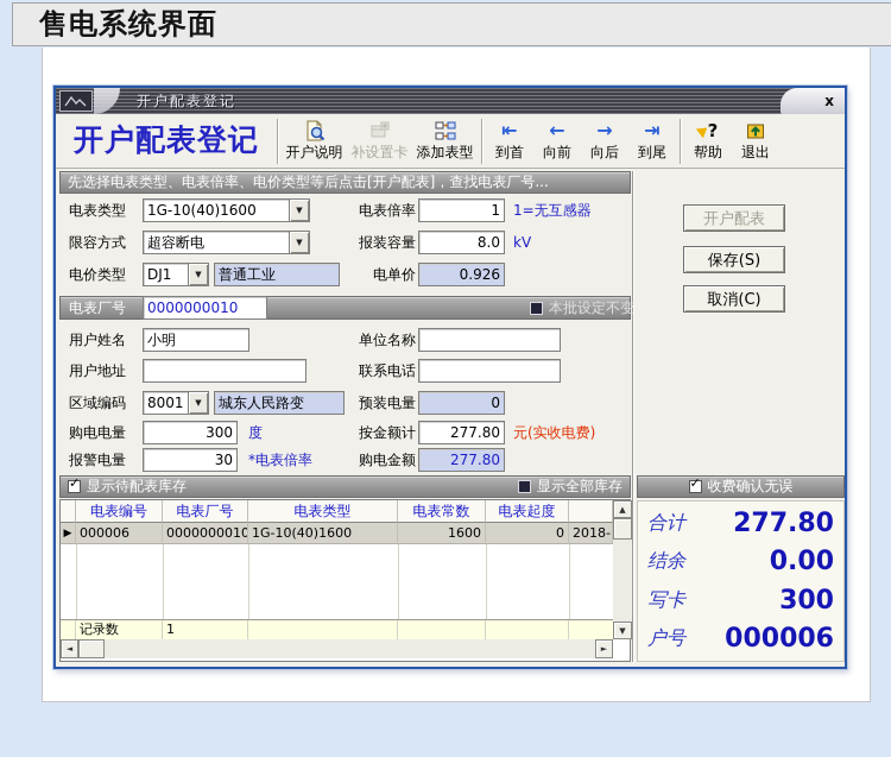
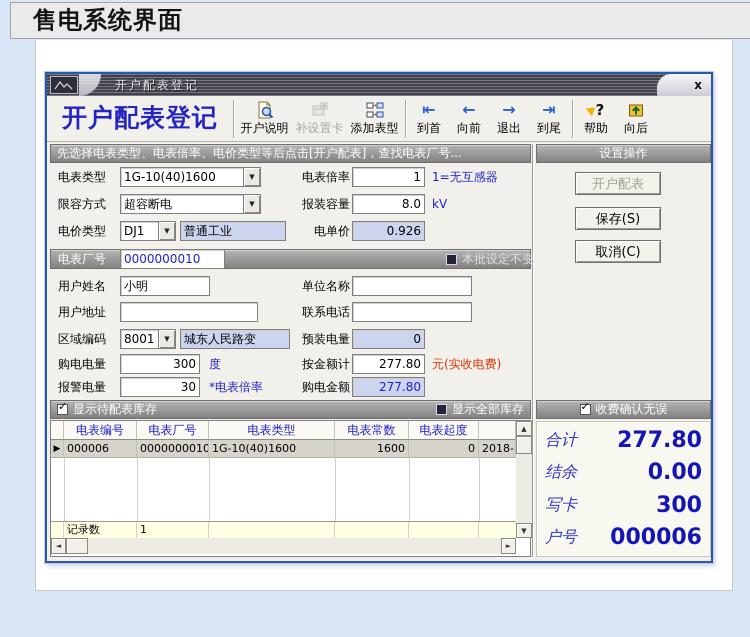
  售电系统界面
  开户配表登记
  x
  开户配表登记
  开户说明
  补设置卡
  添加表型
  ⇤
  到首
  ←
  向前
  →
- 向后
+ 退出
  ⇥
  到尾
  ?
  帮助
- 退出
+ 向后
  先选择电表类型、电表倍率、电价类型等后点击[开户配表]，查找电表厂号...
+ 设置操作
  电表类型
  1G-10(40)1600
  ▼
  电表倍率
  1
  1=无互感器
  限容方式
  超容断电
  ▼
  报装容量
  8.0
  kV
  电价类型
  DJ1
  ▼
  普通工业
  电单价
  0.926
  电表厂号
  0000000010
  本批设定不变
  用户姓名
  小明
  单位名称
  用户地址
  联系电话
  区域编码
  8001
  ▼
  城东人民路变
  预装电量
  0
  购电电量
  300
  度
  按金额计
  277.80
  元(实收电费)
  报警电量
  30
  *电表倍率
  购电金额
  277.80
  ✓
  显示待配表库存
  显示全部库存
  电表编号
  电表厂号
  电表类型
  电表常数
  电表起度
  ▶
  000006
  0000000010
  1G-10(40)1600
  1600
  0
  2018-
  记录数
  1
  ▲
  ▼
  ◄
  ►
  开户配表
  保存(S)
  取消(C)
  ✓
  收费确认无误
  合计
  277.80
  结余
  0.00
  写卡
  300
  户号
  000006
